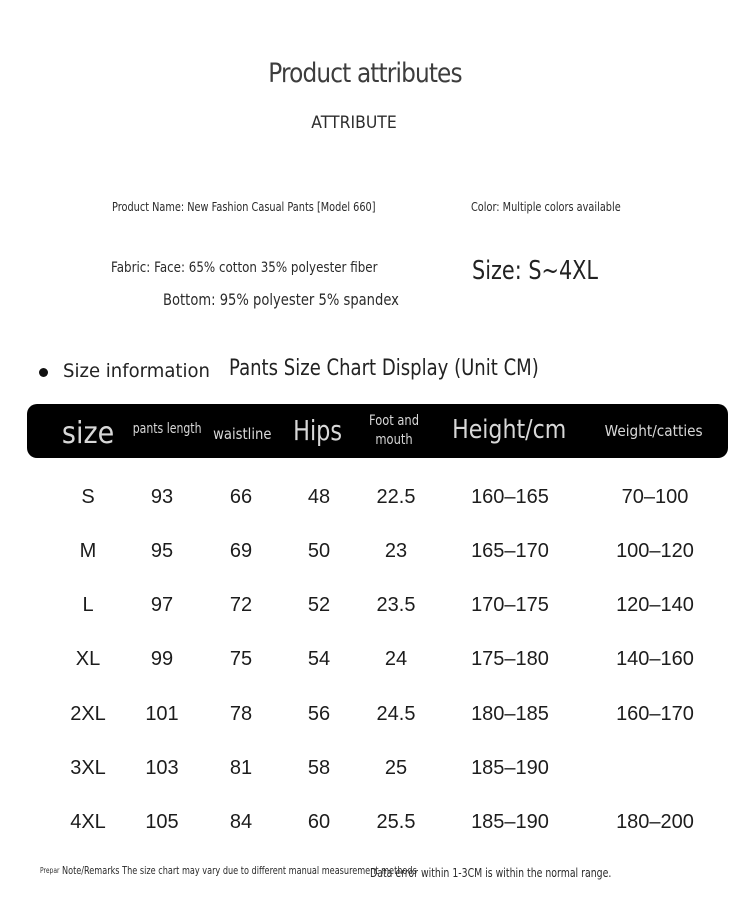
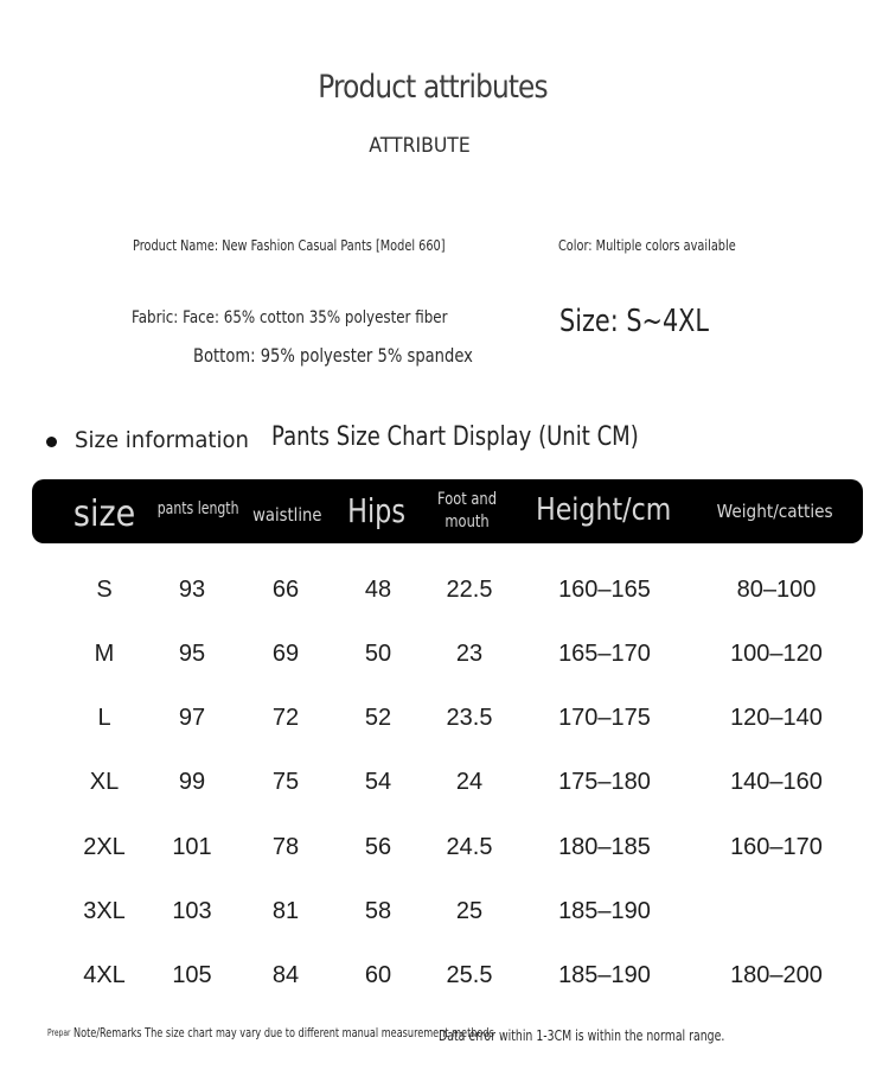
  Product attributes
  ATTRIBUTE
  Product Name: New Fashion Casual Pants [Model 660]
  Color: Multiple colors available
  Fabric: Face: 65% cotton 35% polyester fiber
  Bottom: 95% polyester 5% spandex
  Size: S~4XL
  Size information
  Pants Size Chart Display (Unit CM)
  size
  pants length
  waistline
  Hips
  Foot and mouth
  Height/cm
  Weight/catties
  S
  93
  66
  48
  22.5
  160–165
- 70–100
+ 80–100
  M
  95
  69
  50
  23
  165–170
  100–120
  L
  97
  72
  52
  23.5
  170–175
  120–140
  XL
  99
  75
  54
  24
  175–180
  140–160
  2XL
  101
  78
  56
  24.5
  180–185
  160–170
  3XL
  103
  81
  58
  25
  185–190
  4XL
  105
  84
  60
  25.5
  185–190
  180–200
  Prepar
  Note/Remarks The size chart may vary due to different manual measurement methods
  Data error within 1-3CM is within the normal range.
